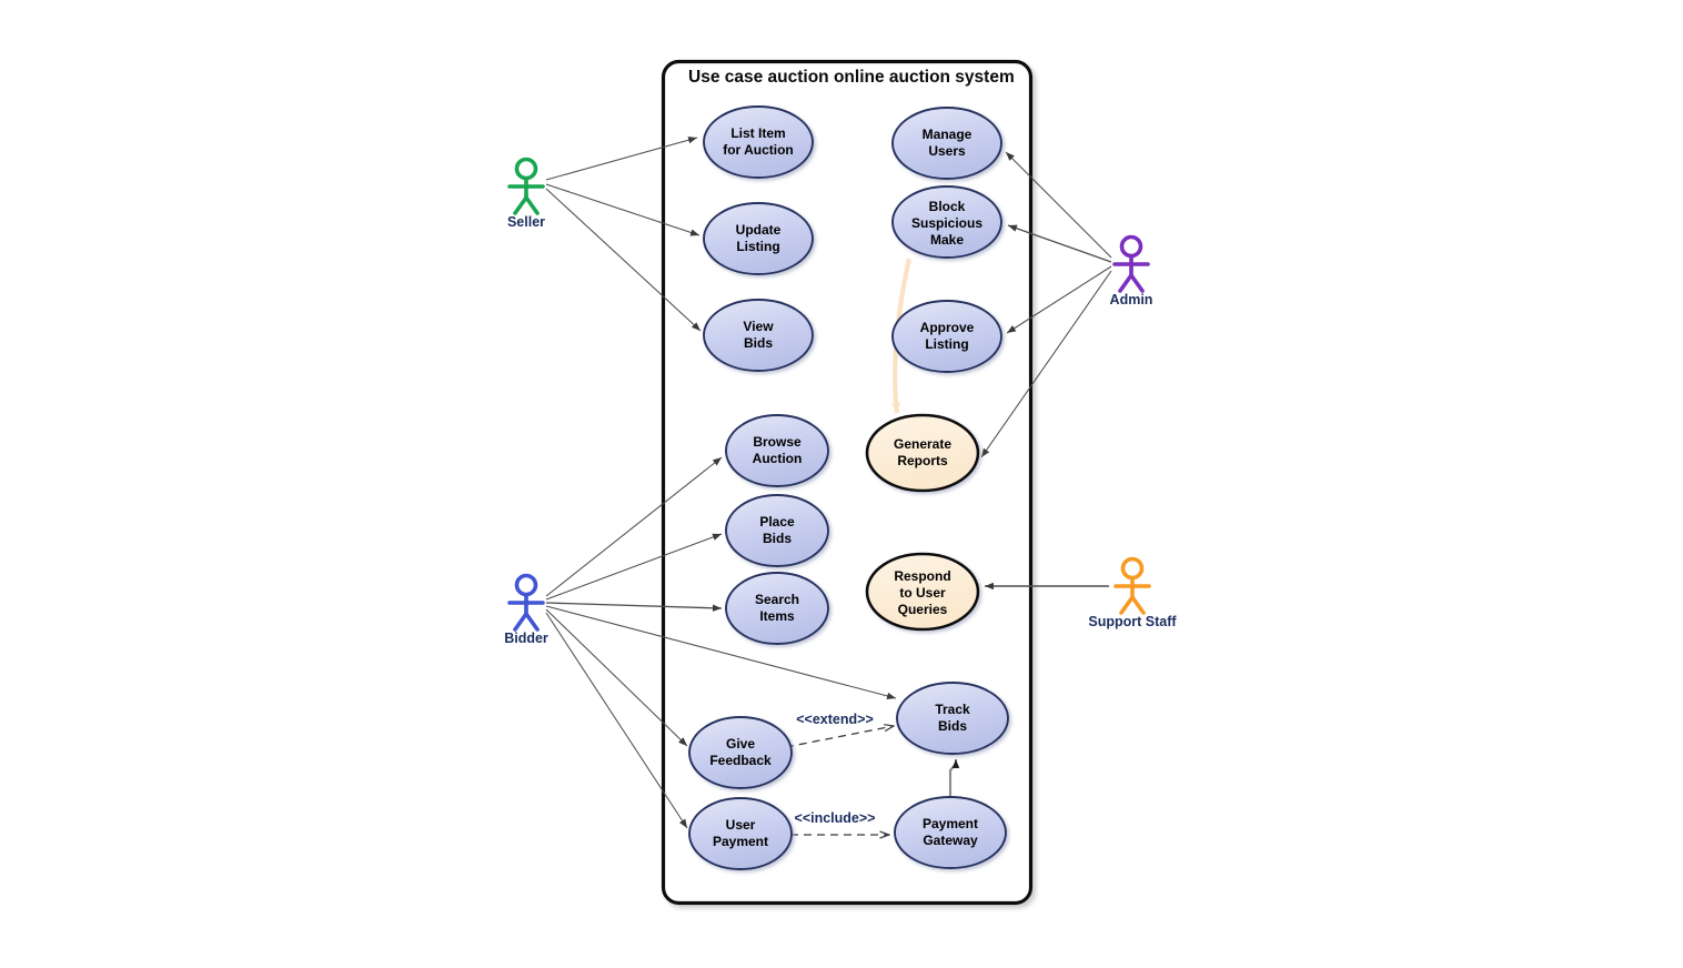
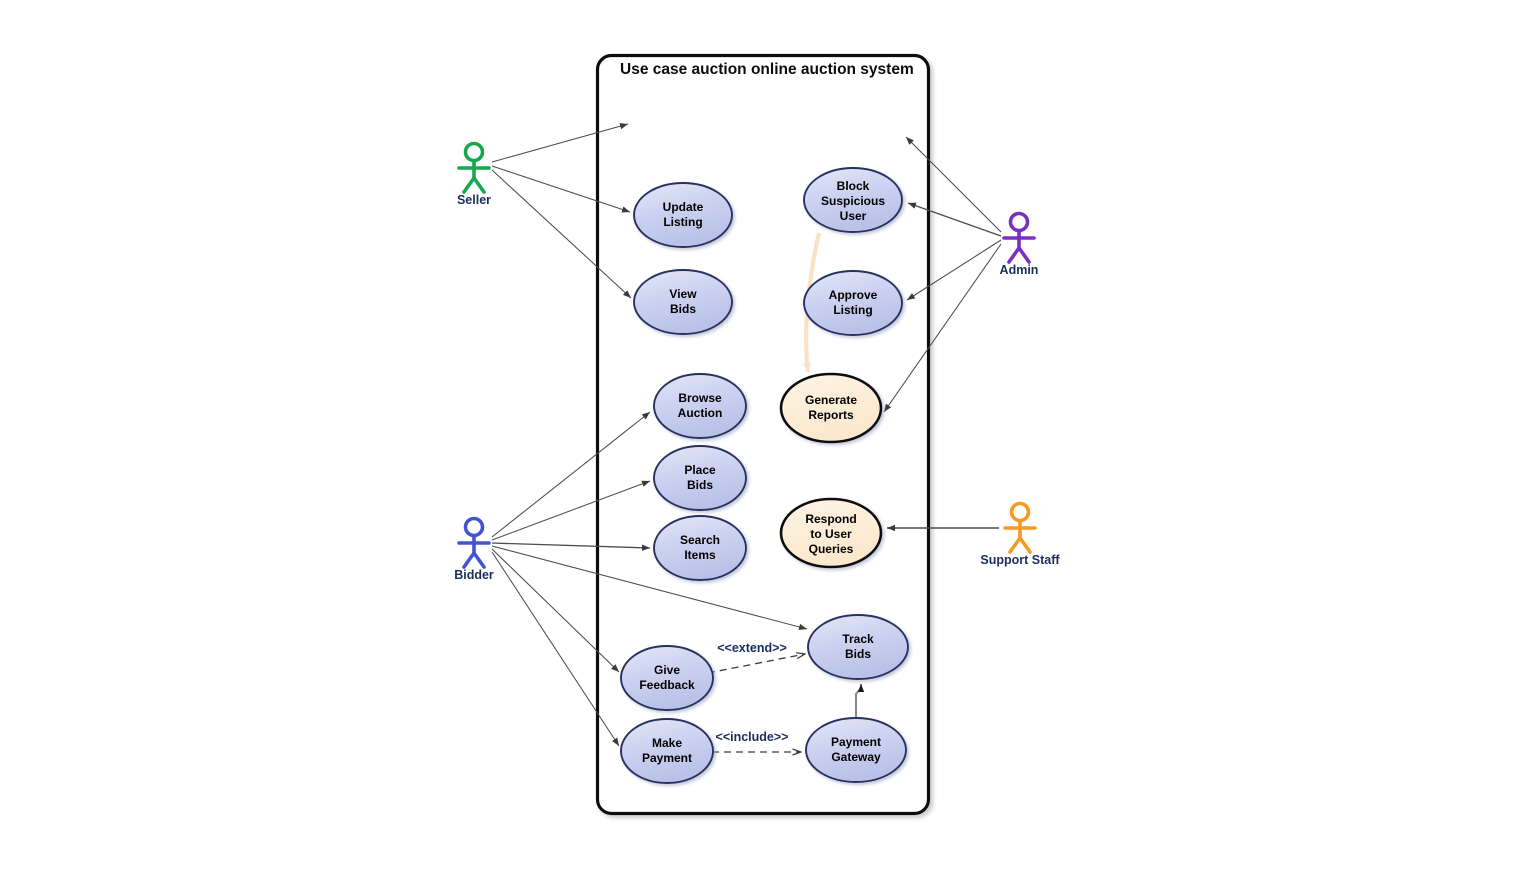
  Use case auction online auction system
- List Item
- for Auction
  Update
  Listing
  View
  Bids
  Browse
  Auction
  Place
  Bids
  Search
  Items
  Give
  Feedback
- User
+ Make
  Payment
- Manage
- Users
  Block
  Suspicious
- Make
+ User
  Approve
  Listing
  Generate
  Reports
  Respond
  to User
  Queries
  Track
  Bids
  Payment
  Gateway
  <<extend>>
  <<include>>
  Seller
  Bidder
  Admin
  Support Staff
